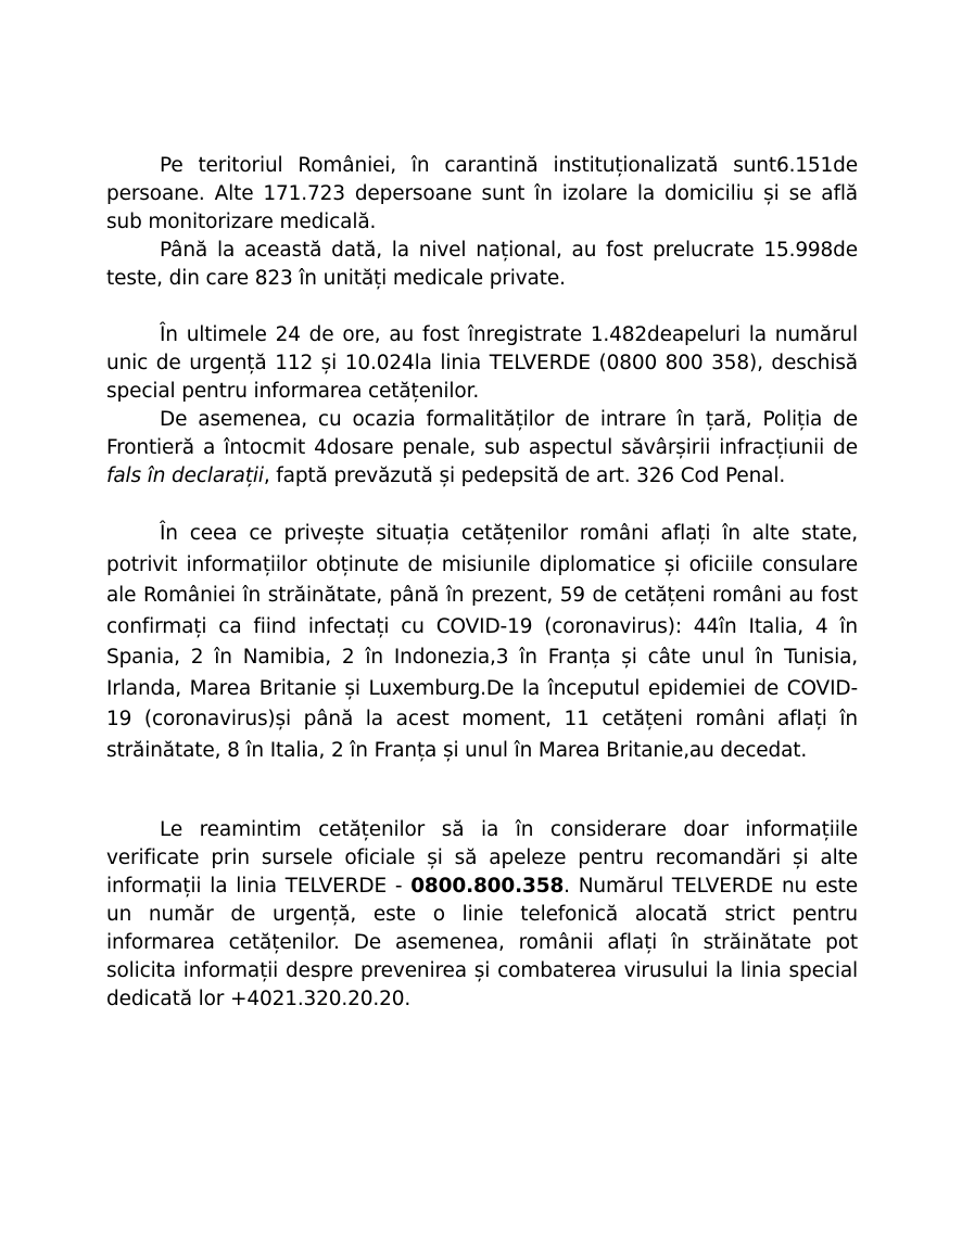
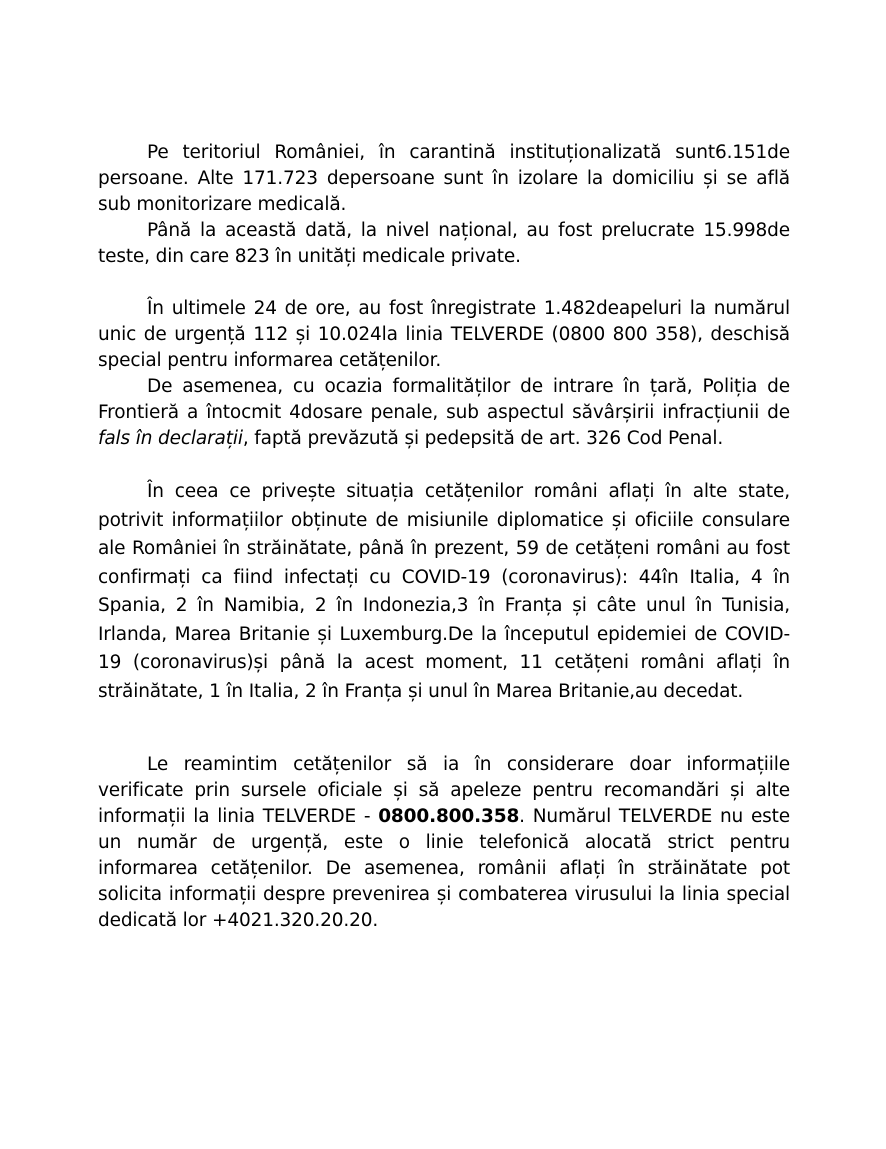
  Pe teritoriul României, în carantină instituționalizată sunt6.151de persoane. Alte 171.723 depersoane sunt în izolare la domiciliu și se află sub monitorizare medicală.
  Până la această dată, la nivel național, au fost prelucrate 15.998de teste, din care 823 în unități medicale private.
  În ultimele 24 de ore, au fost înregistrate 1.482deapeluri la numărul unic de urgență 112 și 10.024la linia TELVERDE (0800 800 358), deschisă special pentru informarea cetățenilor.
  De asemenea, cu ocazia formalităților de intrare în țară, Poliția de Frontieră a întocmit 4dosare penale, sub aspectul săvârșirii infracțiunii de fals în declarații, faptă prevăzută și pedepsită de art. 326 Cod Penal.
- În ceea ce privește situația cetățenilor români aflați în alte state, potrivit informațiilor obținute de misiunile diplomatice și oficiile consulare ale României în străinătate, până în prezent, 59 de cetățeni români au fost confirmați ca fiind infectați cu COVID-19 (coronavirus): 44în Italia, 4 în Spania, 2 în Namibia, 2 în Indonezia,3 în Franța și câte unul în Tunisia, Irlanda, Marea Britanie și Luxemburg.De la începutul epidemiei de COVID-19 (coronavirus)și până la acest moment, 11 cetățeni români aflați în străinătate, 8 în Italia, 2 în Franța și unul în Marea Britanie,au decedat.
+ În ceea ce privește situația cetățenilor români aflați în alte state, potrivit informațiilor obținute de misiunile diplomatice și oficiile consulare ale României în străinătate, până în prezent, 59 de cetățeni români au fost confirmați ca fiind infectați cu COVID-19 (coronavirus): 44în Italia, 4 în Spania, 2 în Namibia, 2 în Indonezia,3 în Franța și câte unul în Tunisia, Irlanda, Marea Britanie și Luxemburg.De la începutul epidemiei de COVID-19 (coronavirus)și până la acest moment, 11 cetățeni români aflați în străinătate, 1 în Italia, 2 în Franța și unul în Marea Britanie,au decedat.
  Le reamintim cetățenilor să ia în considerare doar informațiile verificate prin sursele oficiale și să apeleze pentru recomandări și alte informații la linia TELVERDE - 0800.800.358. Numărul TELVERDE nu este un număr de urgență, este o linie telefonică alocată strict pentru informarea cetățenilor. De asemenea, românii aflați în străinătate pot solicita informații despre prevenirea și combaterea virusului la linia special dedicată lor +4021.320.20.20.
